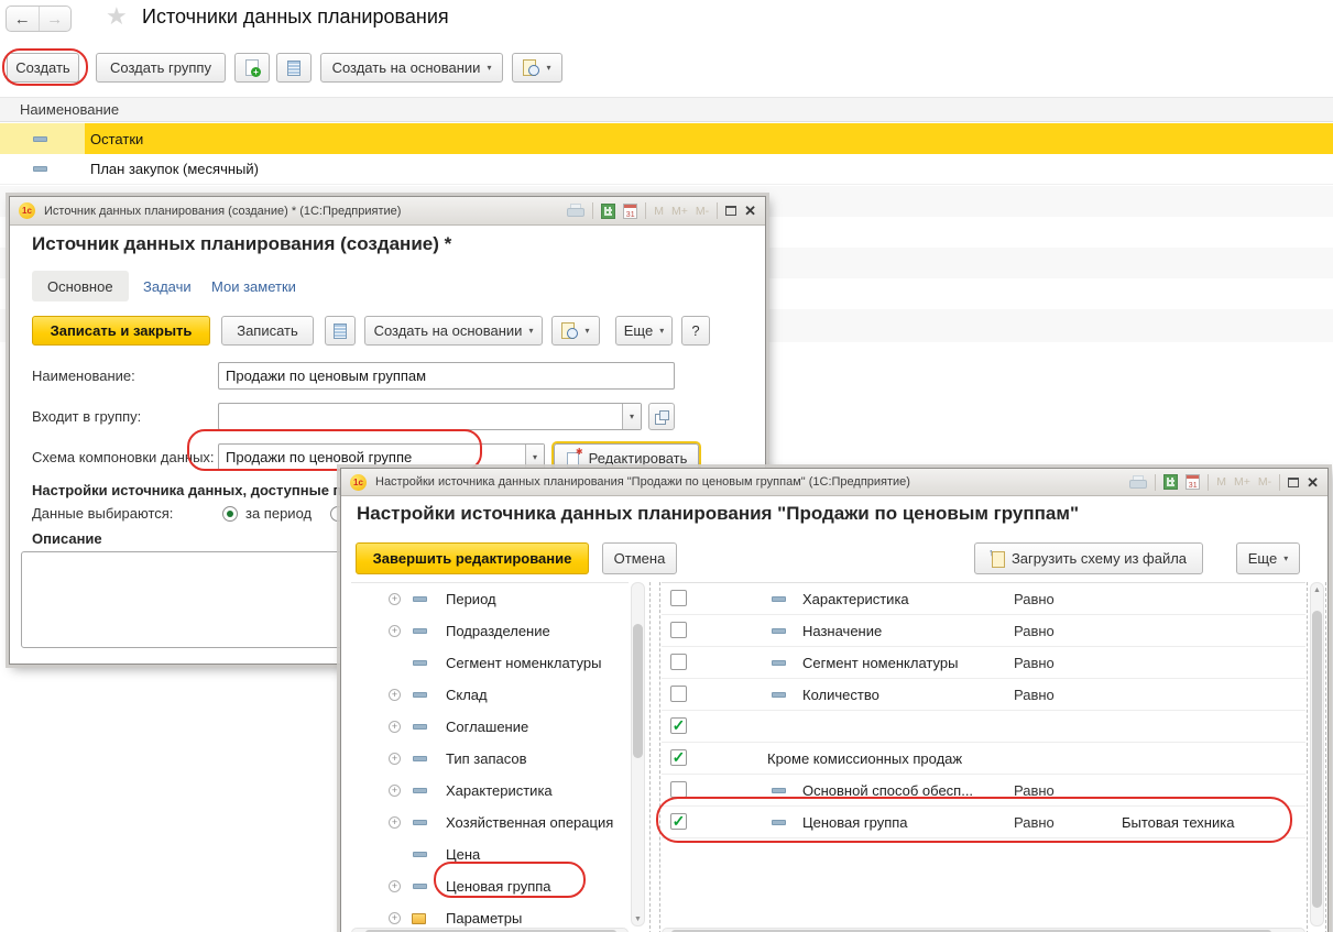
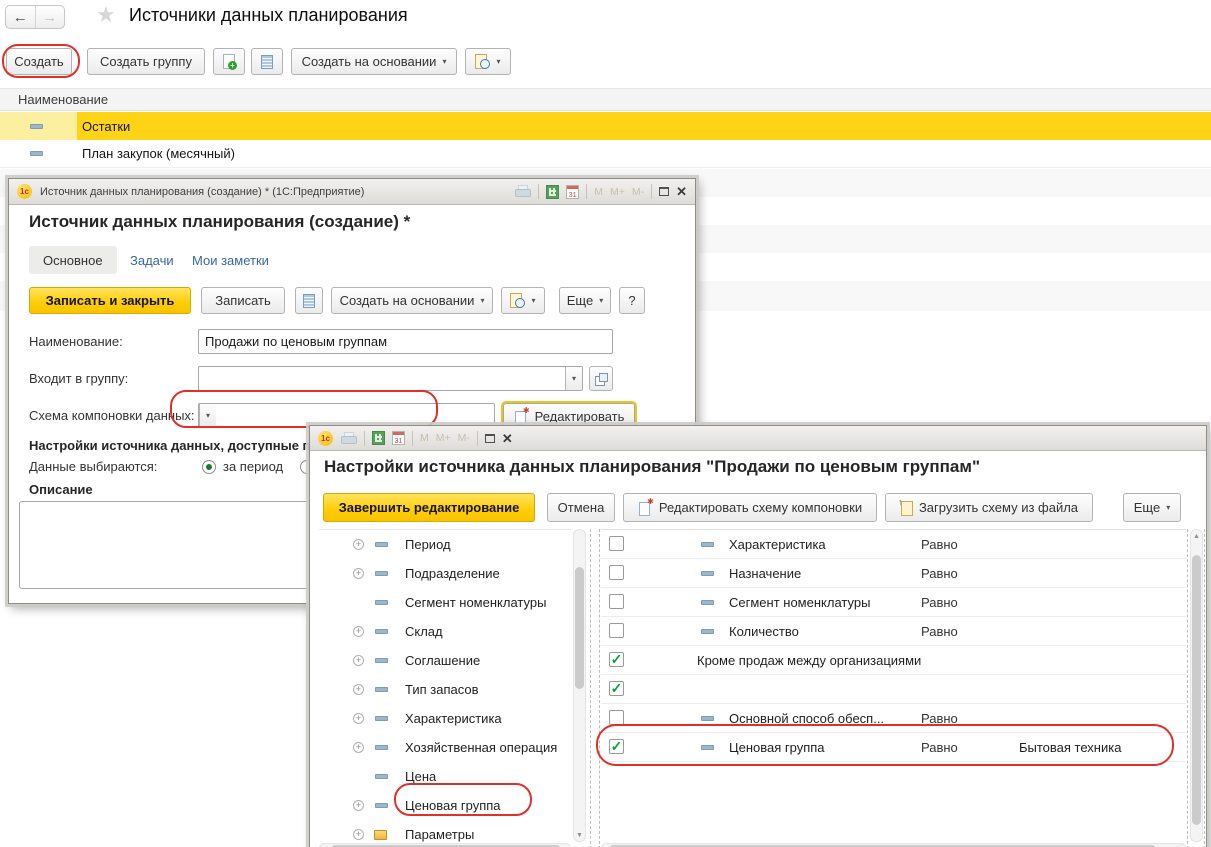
  ←
  →
  ★
  Источники данных планирования
  Создать
  Создать группу
  Создать на основании
  ▾
  ▾
  Наименование
  Остатки
  План закупок (месячный)
  1с
  Источник данных планирования (создание) * (1С:Предприятие)
  M
  M+
  M-
  ✕
  Источник данных планирования (создание) *
  Основное
  Задачи
  Мои заметки
  Записать и закрыть
  Записать
  Создать на основании
  ▾
  ▾
  Еще
  ▾
  ?
  Наименование:
  Продажи по ценовым группам
  Входит в группу:
  ▾
  Схема компоновки данных:
- Продажи по ценовой группе
  ▾
  Редактировать
  Настройки источника данных, доступные п
  Данные выбираются:
  за период
  Описание
  1с
- Настройки источника данных планирования "Продажи по ценовым группам" (1С:Предприятие)
  M
  M+
  M-
  ✕
  Настройки источника данных планирования "Продажи по ценовым группам"
  Завершить редактирование
  Отмена
+ Редактировать схему компоновки
  Загрузить схему из файла
  Еще
  ▾
  +
  Период
  +
  Подразделение
  Сегмент номенклатуры
  +
  Склад
  +
  Соглашение
  +
  Тип запасов
  +
  Характеристика
  +
  Хозяйственная операция
  Цена
  +
  Ценовая группа
  +
  Параметры
  Характеристика
  Равно
  Назначение
  Равно
  Сегмент номенклатуры
  Равно
  Количество
  Равно
  ✓
+ Кроме продаж между организациями
  ✓
- Кроме комиссионных продаж
  Основной способ обесп...
  Равно
  ✓
  Ценовая группа
  Равно
  Бытовая техника
